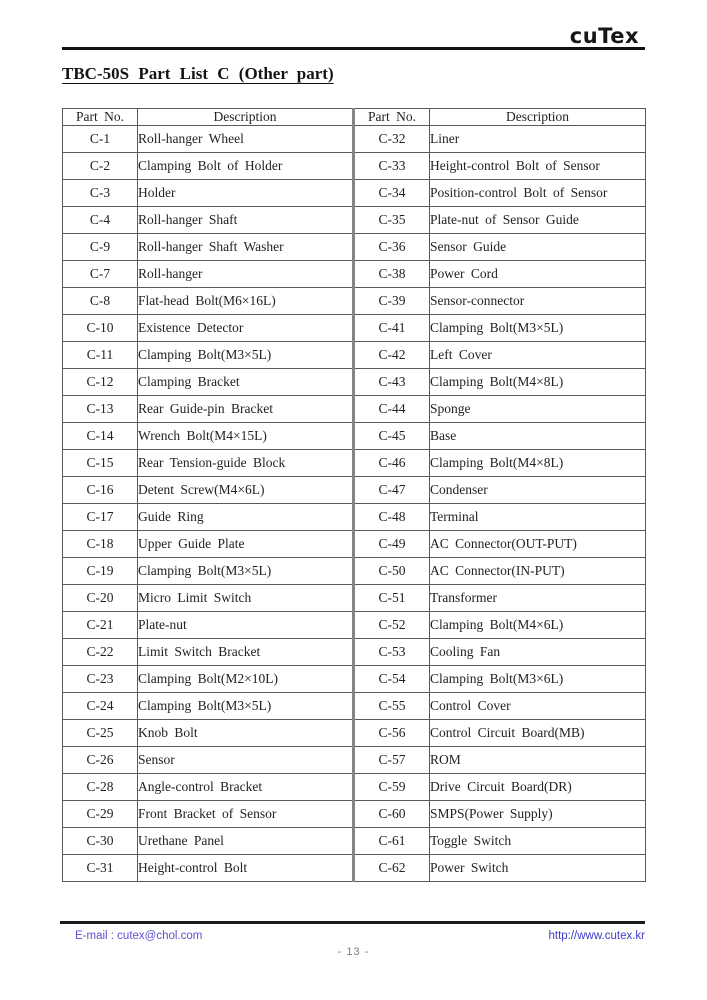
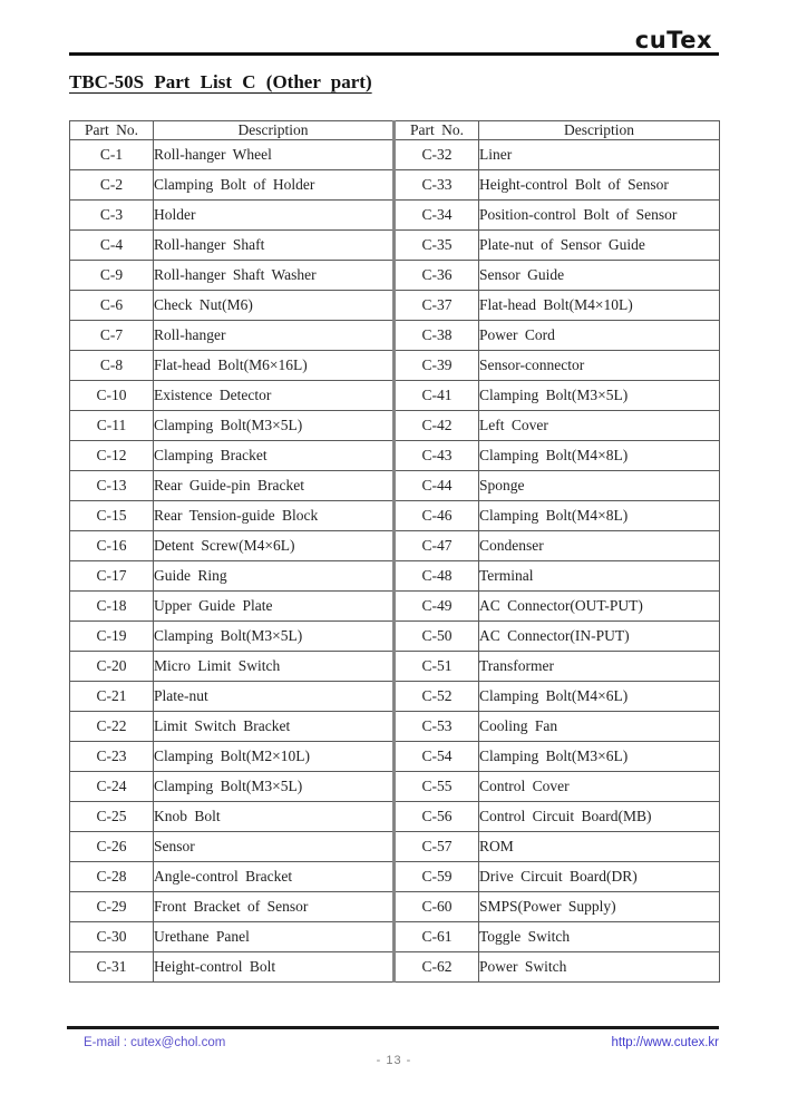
  cuTex
  TBC-50S Part List C (Other part)
  Part No.	Description	Part No.	Description
  C-1	Roll-hanger Wheel	C-32	Liner
  C-2	Clamping Bolt of Holder	C-33	Height-control Bolt of Sensor
  C-3	Holder	C-34	Position-control Bolt of Sensor
  C-4	Roll-hanger Shaft	C-35	Plate-nut of Sensor Guide
  C-9	Roll-hanger Shaft Washer	C-36	Sensor Guide
+ C-6	Check Nut(M6)	C-37	Flat-head Bolt(M4×10L)
  C-7	Roll-hanger	C-38	Power Cord
  C-8	Flat-head Bolt(M6×16L)	C-39	Sensor-connector
  C-10	Existence Detector	C-41	Clamping Bolt(M3×5L)
  C-11	Clamping Bolt(M3×5L)	C-42	Left Cover
  C-12	Clamping Bracket	C-43	Clamping Bolt(M4×8L)
  C-13	Rear Guide-pin Bracket	C-44	Sponge
- C-14	Wrench Bolt(M4×15L)	C-45	Base
  C-15	Rear Tension-guide Block	C-46	Clamping Bolt(M4×8L)
  C-16	Detent Screw(M4×6L)	C-47	Condenser
  C-17	Guide Ring	C-48	Terminal
  C-18	Upper Guide Plate	C-49	AC Connector(OUT-PUT)
  C-19	Clamping Bolt(M3×5L)	C-50	AC Connector(IN-PUT)
  C-20	Micro Limit Switch	C-51	Transformer
  C-21	Plate-nut	C-52	Clamping Bolt(M4×6L)
  C-22	Limit Switch Bracket	C-53	Cooling Fan
  C-23	Clamping Bolt(M2×10L)	C-54	Clamping Bolt(M3×6L)
  C-24	Clamping Bolt(M3×5L)	C-55	Control Cover
  C-25	Knob Bolt	C-56	Control Circuit Board(MB)
  C-26	Sensor	C-57	ROM
  C-28	Angle-control Bracket	C-59	Drive Circuit Board(DR)
  C-29	Front Bracket of Sensor	C-60	SMPS(Power Supply)
  C-30	Urethane Panel	C-61	Toggle Switch
  C-31	Height-control Bolt	C-62	Power Switch
  E-mail : cutex@chol.com
  http://www.cutex.kr
  - 13 -
